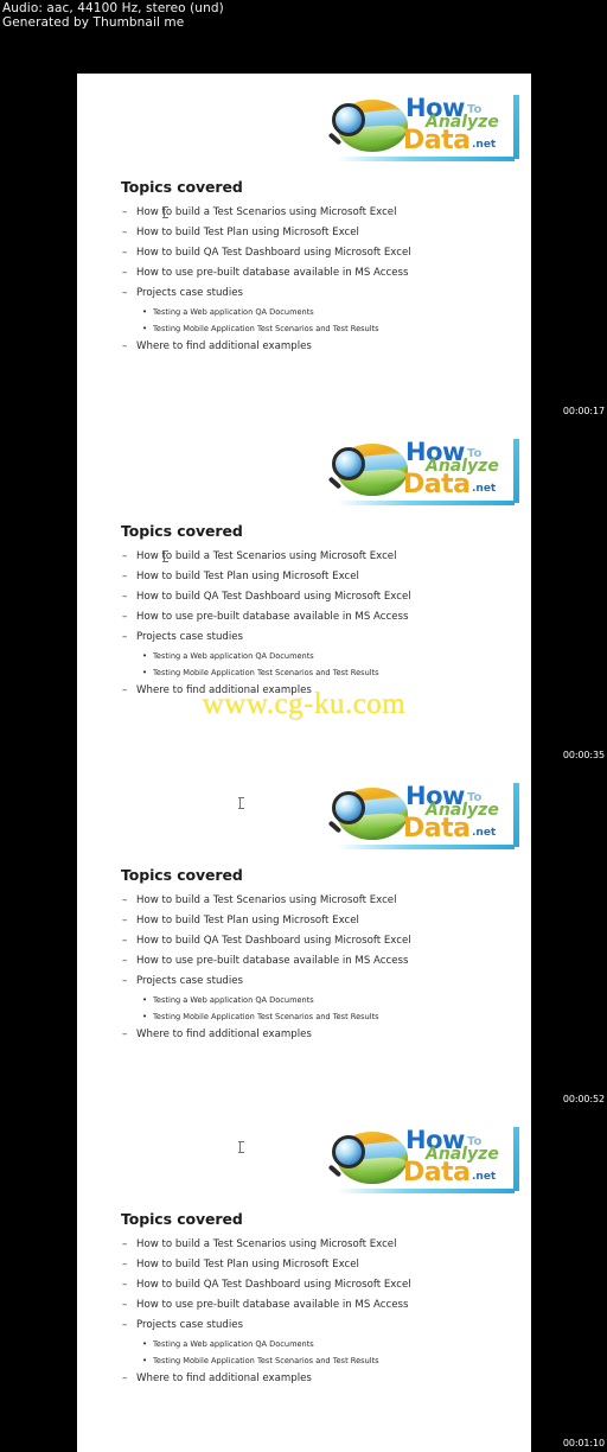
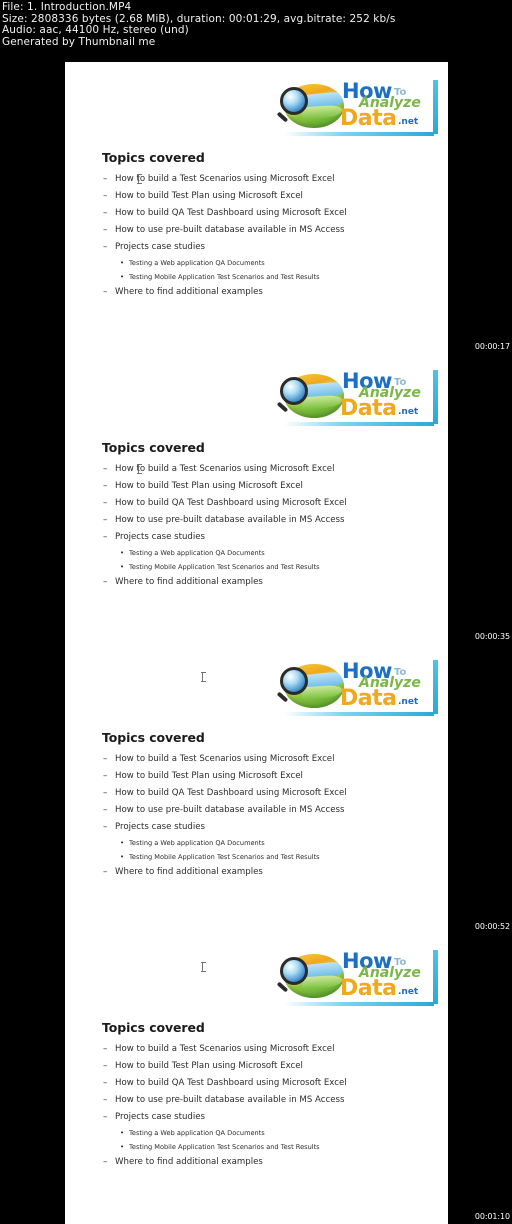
+ File: 1. Introduction.MP4
+ Size: 2808336 bytes (2.68 MiB), duration: 00:01:29, avg.bitrate: 252 kb/s
  Audio: aac, 44100 Hz, stereo (und)
  Generated by Thumbnail me
  How
  To
  Analyze
  Data
  .net
  Topics covered
  How to build a Test Scenarios using Microsoft Excel
  How to build Test Plan using Microsoft Excel
  How to build QA Test Dashboard using Microsoft Excel
  How to use pre-built database available in MS Access
  Projects case studies
  Testing a Web application QA Documents
  Testing Mobile Application Test Scenarios and Test Results
  Where to find additional examples
  How
  To
  Analyze
  Data
  .net
  Topics covered
  How to build a Test Scenarios using Microsoft Excel
  How to build Test Plan using Microsoft Excel
  How to build QA Test Dashboard using Microsoft Excel
  How to use pre-built database available in MS Access
  Projects case studies
  Testing a Web application QA Documents
  Testing Mobile Application Test Scenarios and Test Results
  Where to find additional examples
- www.cg-ku.com
  How
  To
  Analyze
  Data
  .net
  Topics covered
  How to build a Test Scenarios using Microsoft Excel
  How to build Test Plan using Microsoft Excel
  How to build QA Test Dashboard using Microsoft Excel
  How to use pre-built database available in MS Access
  Projects case studies
  Testing a Web application QA Documents
  Testing Mobile Application Test Scenarios and Test Results
  Where to find additional examples
  How
  To
  Analyze
  Data
  .net
  Topics covered
  How to build a Test Scenarios using Microsoft Excel
  How to build Test Plan using Microsoft Excel
  How to build QA Test Dashboard using Microsoft Excel
  How to use pre-built database available in MS Access
  Projects case studies
  Testing a Web application QA Documents
  Testing Mobile Application Test Scenarios and Test Results
  Where to find additional examples
  00:00:17
  00:00:35
  00:00:52
  00:01:10
